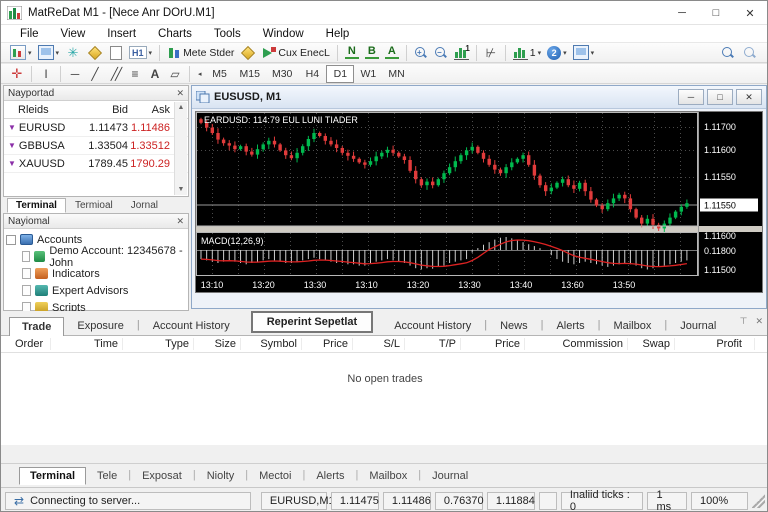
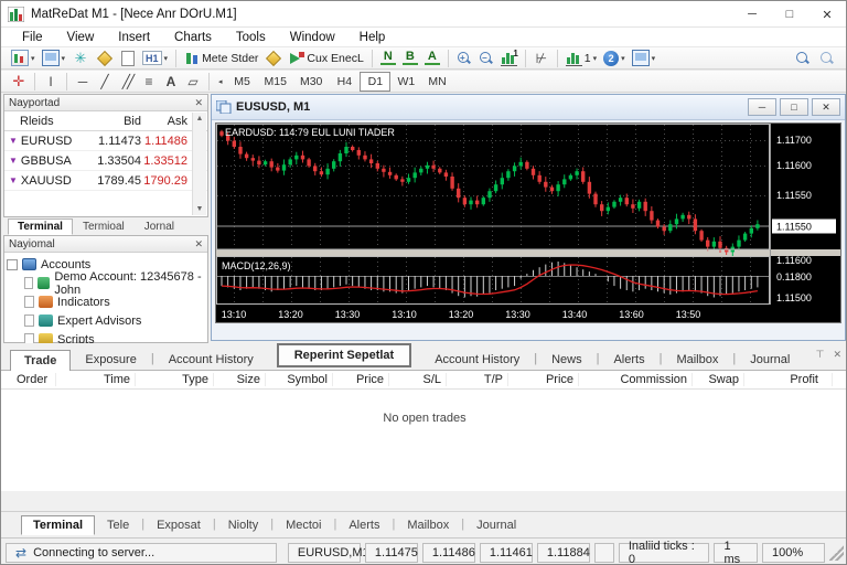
  MatReDat M1 - [Nece Anr DOrU.M1]
  ─
  □
  ✕
  File
  View
  Insert
  Charts
  Tools
  Window
  Help
  ✳
  H1
  Mete Stder
  Cux EnecL
  N
  B
  A
  +
  −
  1
  ⊬
  1
  2
  ✛
  I
  ─
  ╱
  ╱╱
  ≡
  A
  ▱
  M5
  M15
  M30
  H4
  D1
  W1
  MN
  Nayportad
  ✕
  Rleids
  Bid
  Ask
  ▼
  EURUSD
  1.11473
  1.11486
  ▼
  GBBUSA
  1.33504
  1.33512
  ▼
  XAUUSD
  1789.45
  1790.29
  Terminal
  Termioal
  Jornal
  Nayiomal
  ✕
  Accounts
  Demo Account: 12345678 - John
  Indicators
  Expert Advisors
  Scripts
  EUSUSD, M1
  ─
  □
  ✕
  1.11700
  1.11600
  1.11550
  1.11550
  1.11600
  0.11800
  1.11500
  13:10
  13:20
  13:30
  13:10
  13:20
  13:30
  13:40
  13:60
  13:50
  EARDUSD: 114:79 EUL LUNI TIADER
  MACD(12,26,9)
  Trade
  Exposure
  |
  Account History
  Reperint Sepetlat
  Account History
  |
  News
  |
  Alerts
  |
  Mailbox
  |
  Journal
  ⊤
  ✕
  Order
  Time
  Type
  Size
  Symbol
  Price
  S/L
  T/P
  Price
  Commission
  Swap
  Profit
  No open trades
  Terminal
  Tele
  |
  Exposat
  |
  Niolty
  |
  Mectoi
  |
  Alerts
  |
  Mailbox
  |
  Journal
  ⇄
  Connecting to server...
  EURUSD,M
  1.11475
  1.11486
- 0.76370
+ 1.11461
  1.11884
  Inaliid ticks : 0
  1 ms
  100%
